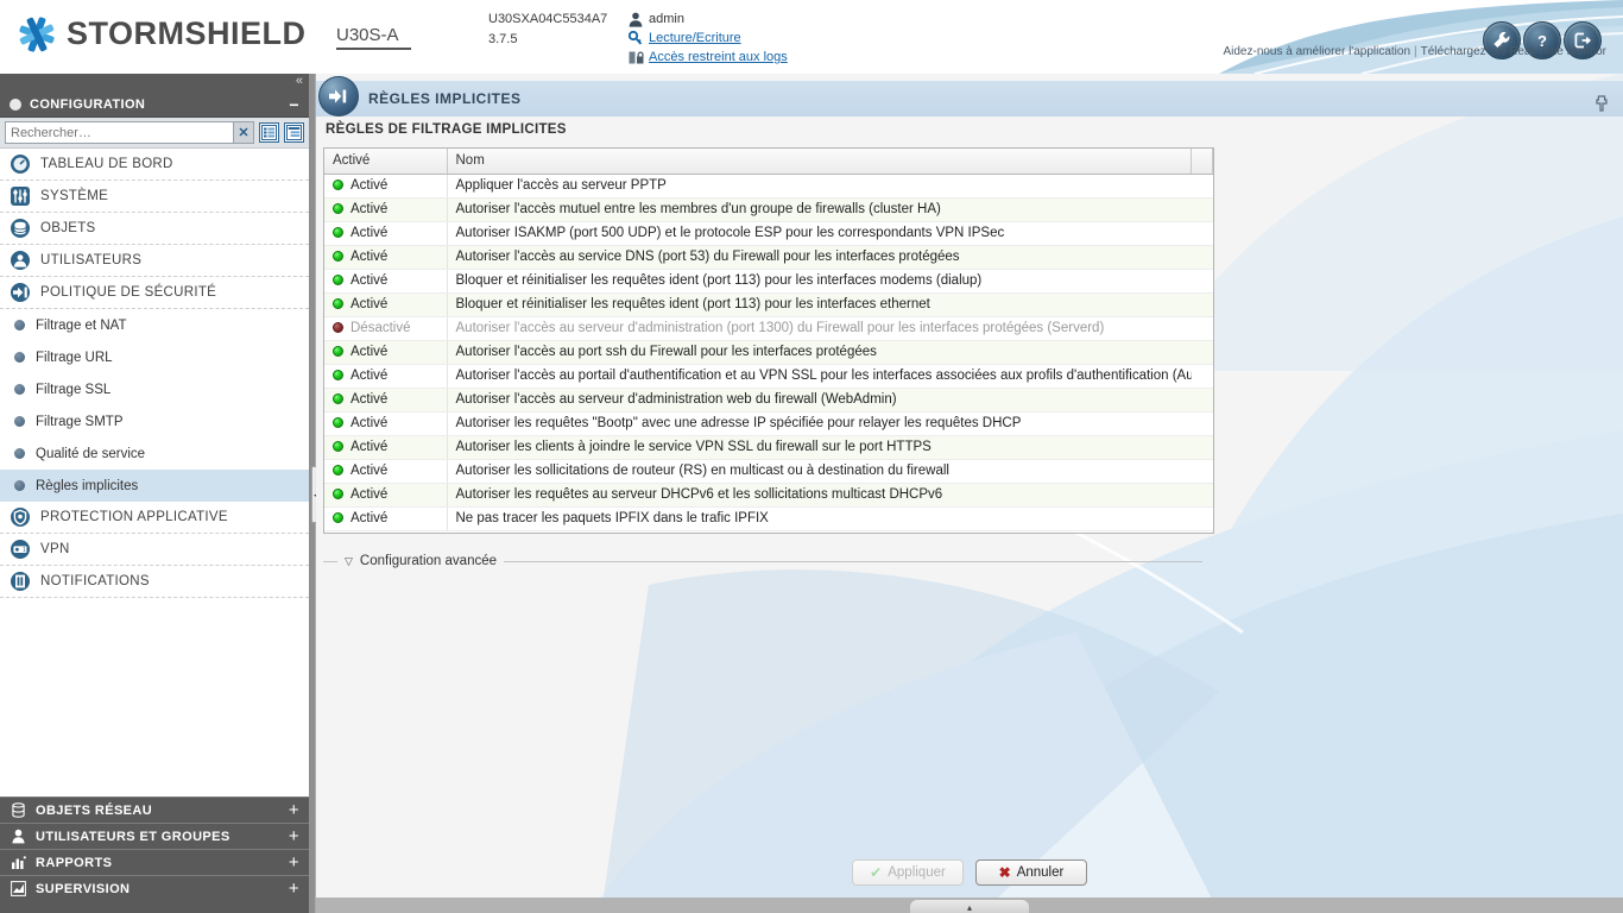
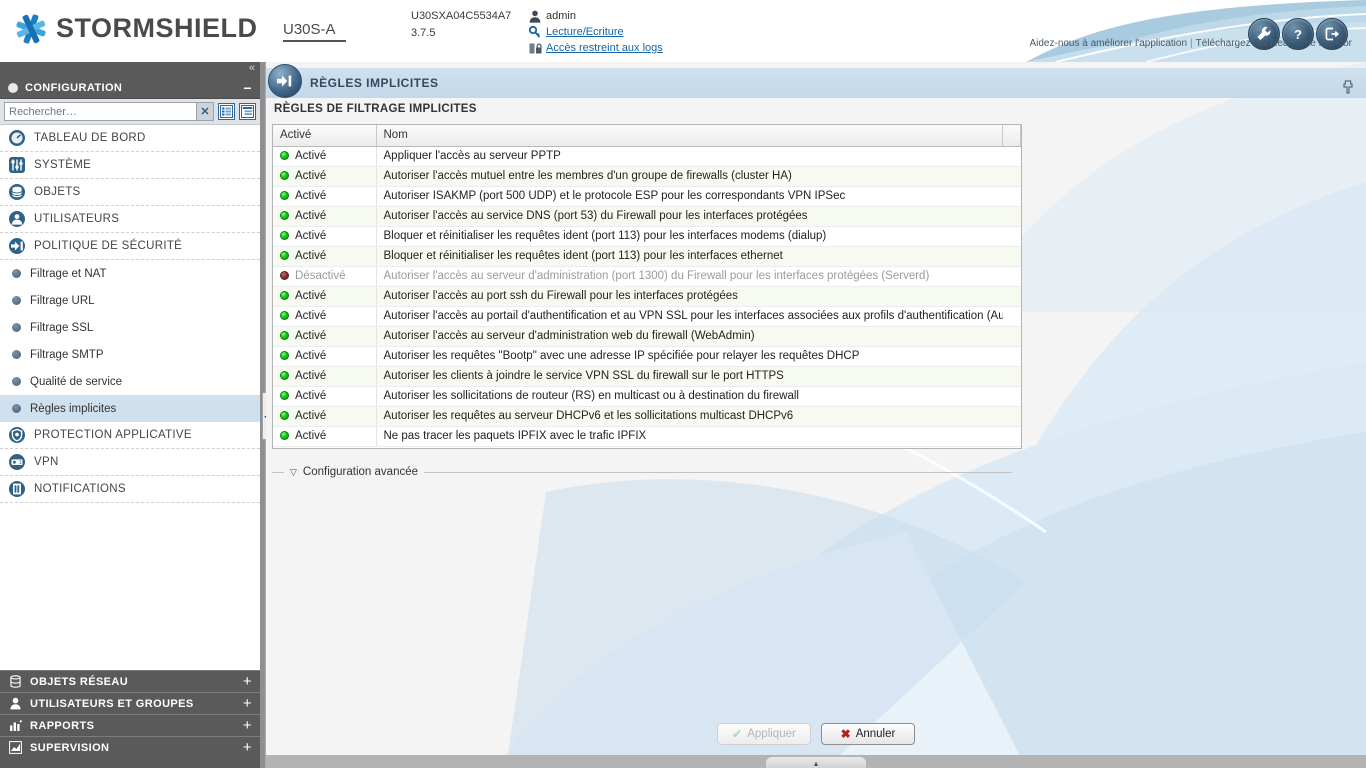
  STORMSHIELD
  U30S-A
  U30SXA04C5534A7
  3.7.5
  admin
  Lecture/Ecriture
  Accès restreint aux logs
  ?
  Aidez-nous à améliorer l'application | Téléchargez SN Real-Time Monitor
  «
  CONFIGURATION
  −
  Rechercher…
  ✕
  TABLEAU DE BORD
  SYSTÈME
  OBJETS
  UTILISATEURS
  POLITIQUE DE SÉCURITÉ
  Filtrage et NAT
  Filtrage URL
  Filtrage SSL
  Filtrage SMTP
  Qualité de service
  Règles implicites
  PROTECTION APPLICATIVE
  VPN
  NOTIFICATIONS
  OBJETS RÉSEAU
  +
  UTILISATEURS ET GROUPES
  +
  RAPPORTS
  +
  SUPERVISION
  +
  RÈGLES IMPLICITES
  RÈGLES DE FILTRAGE IMPLICITES
  Activé	Nom
  Activé	Appliquer l'accès au serveur PPTP
  Activé	Autoriser l'accès mutuel entre les membres d'un groupe de firewalls (cluster HA)
  Activé	Autoriser ISAKMP (port 500 UDP) et le protocole ESP pour les correspondants VPN IPSec
  Activé	Autoriser l'accès au service DNS (port 53) du Firewall pour les interfaces protégées
  Activé	Bloquer et réinitialiser les requêtes ident (port 113) pour les interfaces modems (dialup)
  Activé	Bloquer et réinitialiser les requêtes ident (port 113) pour les interfaces ethernet
  Désactivé	Autoriser l'accès au serveur d'administration (port 1300) du Firewall pour les interfaces protégées (Serverd)
  Activé	Autoriser l'accès au port ssh du Firewall pour les interfaces protégées
  Activé	Autoriser l'accès au portail d'authentification et au VPN SSL pour les interfaces associées aux profils d'authentification (Au
  Activé	Autoriser l'accès au serveur d'administration web du firewall (WebAdmin)
  Activé	Autoriser les requêtes "Bootp" avec une adresse IP spécifiée pour relayer les requêtes DHCP
  Activé	Autoriser les clients à joindre le service VPN SSL du firewall sur le port HTTPS
  Activé	Autoriser les sollicitations de routeur (RS) en multicast ou à destination du firewall
  Activé	Autoriser les requêtes au serveur DHCPv6 et les sollicitations multicast DHCPv6
- Activé	Ne pas tracer les paquets IPFIX dans le trafic IPFIX
+ Activé	Ne pas tracer les paquets IPFIX avec le trafic IPFIX
  ▽
  Configuration avancée
  ✔
  Appliquer
  ✖
  Annuler
  ▴
